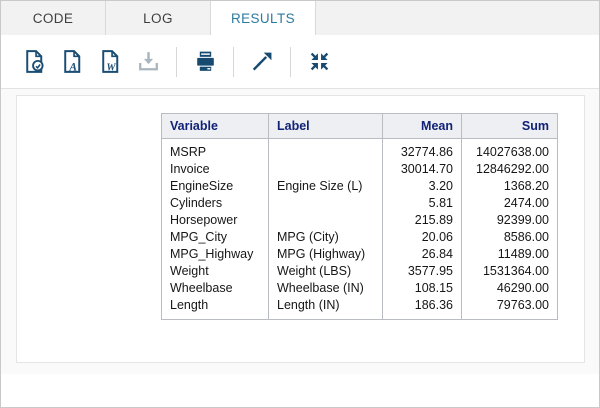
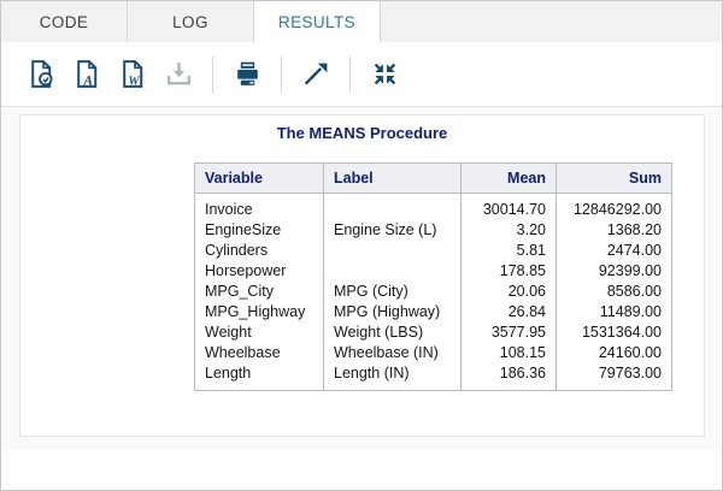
  CODE
  LOG
  RESULTS
  A
  W
+ The MEANS Procedure
  Variable	Label	Mean	Sum
- MSRP		32774.86	14027638.00
  Invoice		30014.70	12846292.00
  EngineSize	Engine Size (L)	3.20	1368.20
  Cylinders		5.81	2474.00
- Horsepower		215.89	92399.00
+ Horsepower		178.85	92399.00
  MPG_City	MPG (City)	20.06	8586.00
  MPG_Highway	MPG (Highway)	26.84	11489.00
  Weight	Weight (LBS)	3577.95	1531364.00
- Wheelbase	Wheelbase (IN)	108.15	46290.00
+ Wheelbase	Wheelbase (IN)	108.15	24160.00
  Length	Length (IN)	186.36	79763.00
